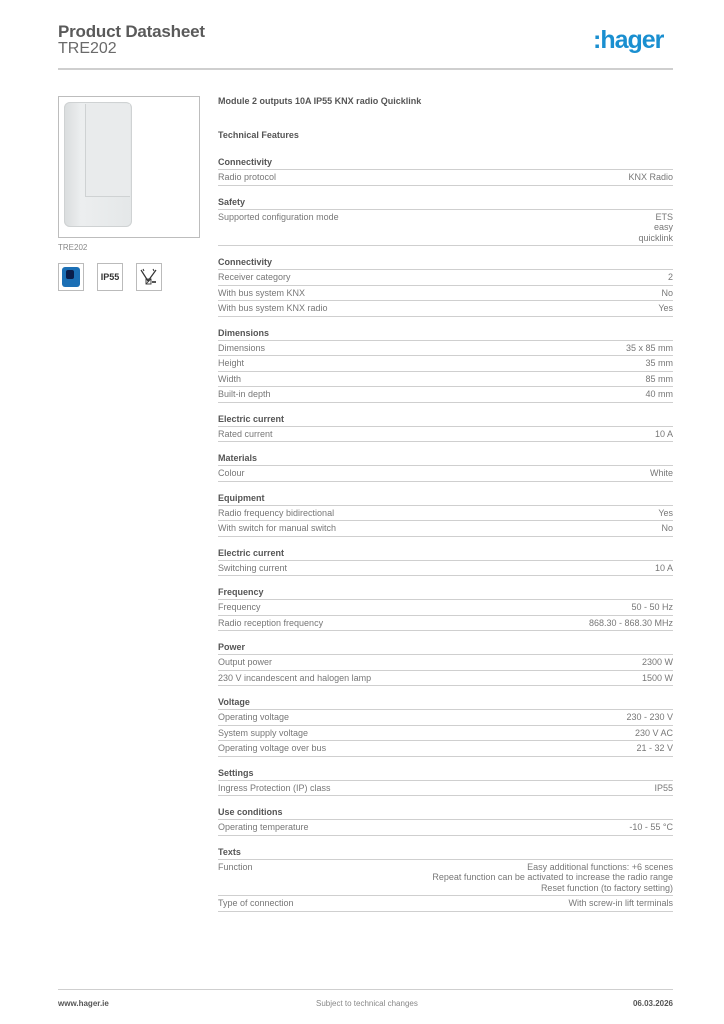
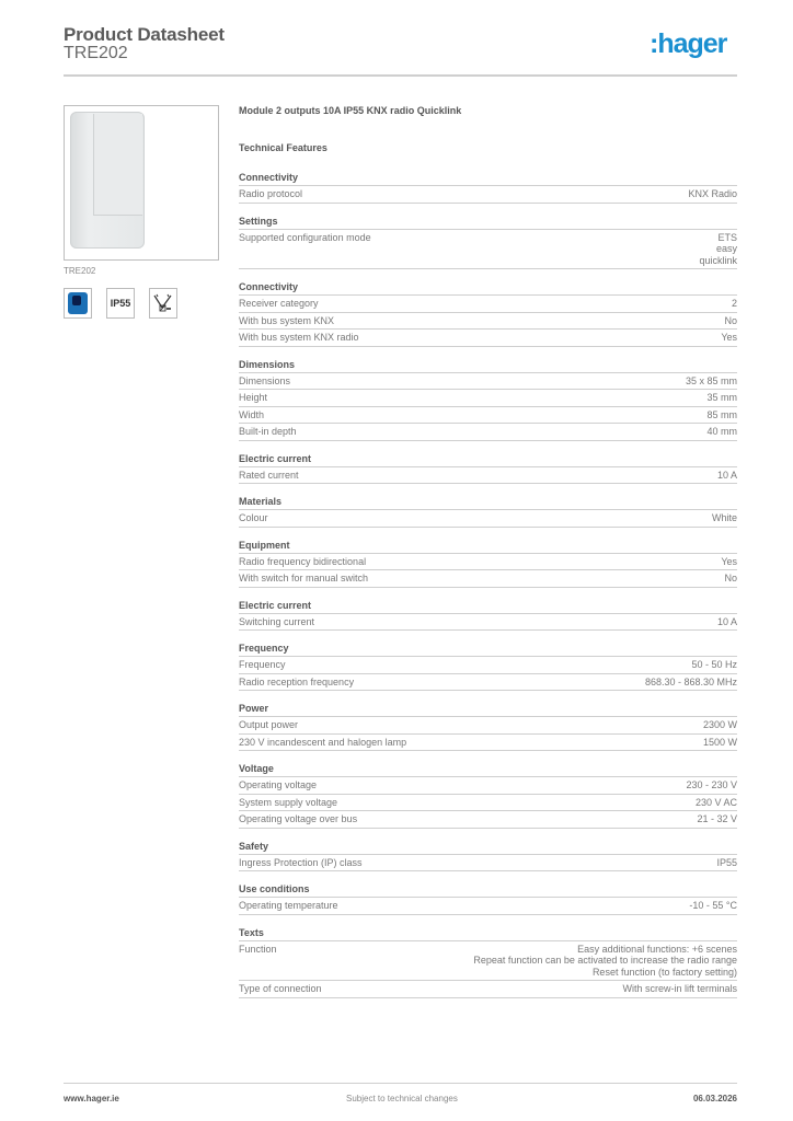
  Product Datasheet
  TRE202
  :hager
  TRE202
  IP55
  Module 2 outputs 10A IP55 KNX radio Quicklink
  Technical Features
  Connectivity
  Radio protocol
  KNX Radio
- Safety
+ Settings
  Supported configuration mode
  ETS
  easy
  quicklink
  Connectivity
  Receiver category
  2
  With bus system KNX
  No
  With bus system KNX radio
  Yes
  Dimensions
  Dimensions
  35 x 85 mm
  Height
  35 mm
  Width
  85 mm
  Built-in depth
  40 mm
  Electric current
  Rated current
  10 A
  Materials
  Colour
  White
  Equipment
  Radio frequency bidirectional
  Yes
  With switch for manual switch
  No
  Electric current
  Switching current
  10 A
  Frequency
  Frequency
  50 - 50 Hz
  Radio reception frequency
  868.30 - 868.30 MHz
  Power
  Output power
  2300 W
  230 V incandescent and halogen lamp
  1500 W
  Voltage
  Operating voltage
  230 - 230 V
  System supply voltage
  230 V AC
  Operating voltage over bus
  21 - 32 V
- Settings
+ Safety
  Ingress Protection (IP) class
  IP55
  Use conditions
  Operating temperature
  -10 - 55 °C
  Texts
  Function
  Easy additional functions: +6 scenes
  Repeat function can be activated to increase the radio range
  Reset function (to factory setting)
  Type of connection
  With screw-in lift terminals
  www.hager.ie
  Subject to technical changes
  06.03.2026
